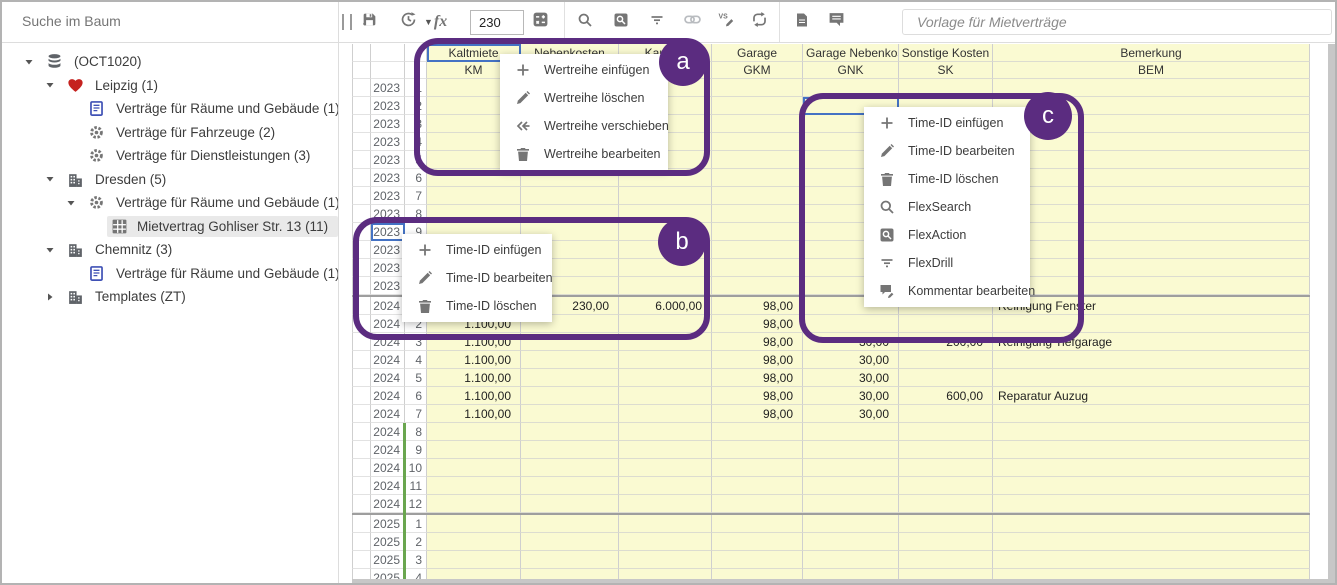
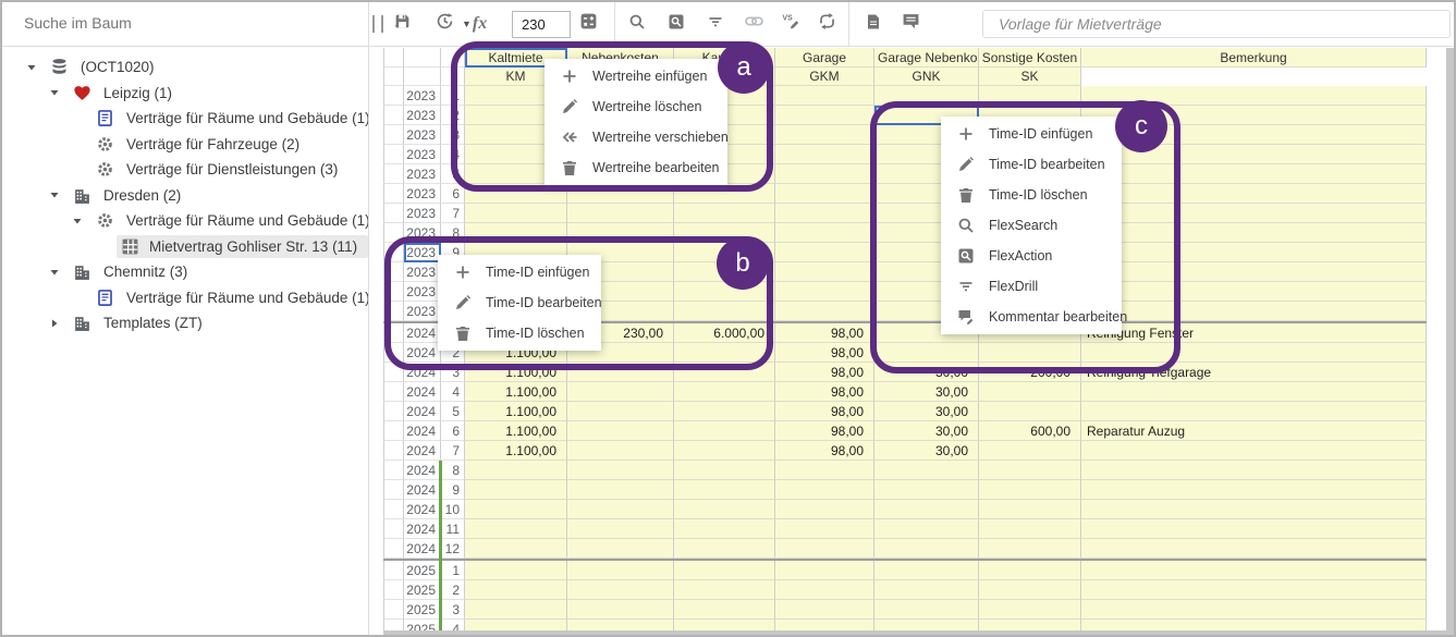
  Suche im Baum
  ▼
  fx
  230
  Vorlage für Mietverträge
  (OCT1020)
  Leipzig (1)
  Verträge für Räume und Gebäude (1)
  Verträge für Fahrzeuge (2)
  Verträge für Dienstleistungen (3)
- Dresden (5)
+ Dresden (2)
  Verträge für Räume und Gebäude (1)
  Mietvertrag Gohliser Str. 13 (11)
  Chemnitz (3)
  Verträge für Räume und Gebäude (1)
  Templates (ZT)
  Kaltmiete
  KM
  Nebenkosten
  Garage
  GKM
  Garage Nebenko
  GNK
  Sonstige Kosten
  SK
  Bemerkung
- BEM
  2023
  1
  2023
  2
  2023
  3
  2023
  4
  2023
  5
  2023
  6
  2023
  7
  2023
  8
  2023
  9
  2023
  2023
  2023
  2024
  230,00
  6.000,00
  98,00
  2024
  2
  1.100,00
  98,00
  2024
  3
  1.100,00
  98,00
  30,00
  200,00
  Reinigung Tiefgarage
  2024
  4
  1.100,00
  98,00
  30,00
  2024
  5
  1.100,00
  98,00
  30,00
  2024
  6
  1.100,00
  98,00
  30,00
  600,00
  Reparatur Auzug
  2024
  7
  1.100,00
  98,00
  30,00
  2024
  8
  2024
  9
  2024
  10
  2024
  11
  2024
  12
  2025
  1
  2025
  2
  2025
  3
  2025
  4
  Wertreihe einfügen
  Wertreihe löschen
  Wertreihe verschieben
  Wertreihe bearbeiten
  Time-ID einfügen
  Time-ID bearbeiten
  Time-ID löschen
  Time-ID einfügen
  Time-ID bearbeiten
  Time-ID löschen
  FlexSearch
  FlexAction
  FlexDrill
  Kommentar bearbeiten
  a
  b
  c
